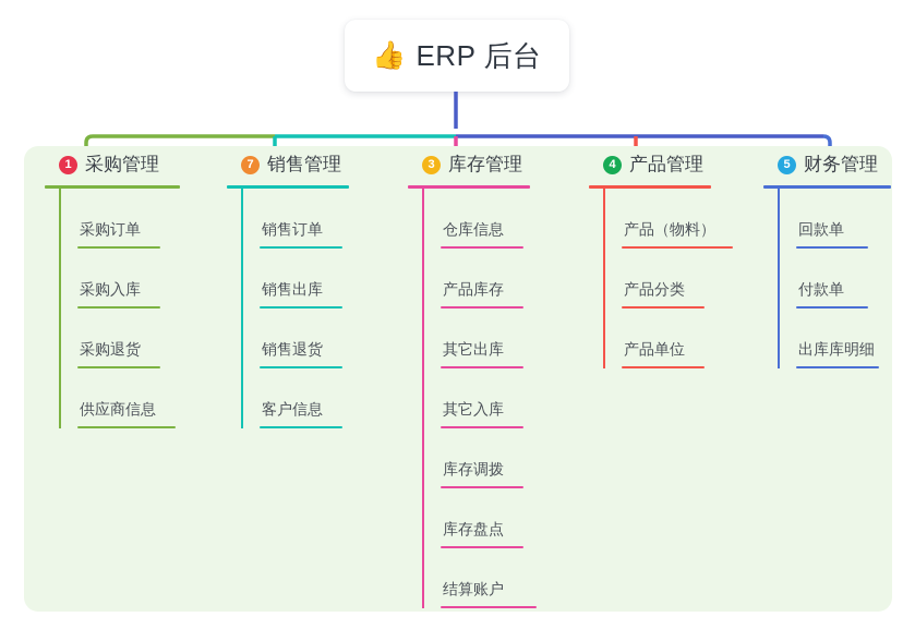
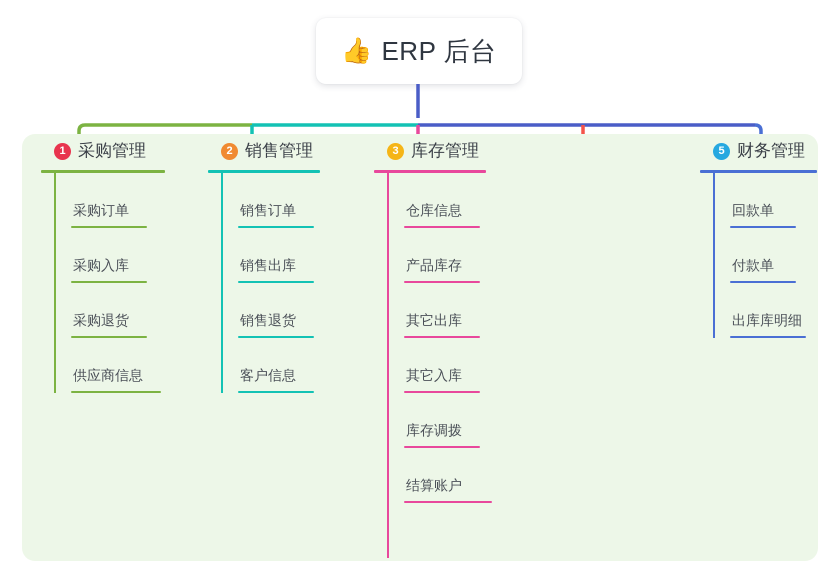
  👍
  ERP 后台
  1
  采购管理
  采购订单
  采购入库
  采购退货
  供应商信息
- 7
+ 2
  销售管理
  销售订单
  销售出库
  销售退货
  客户信息
  3
  库存管理
  仓库信息
  产品库存
  其它出库
  其它入库
  库存调拨
- 库存盘点
  结算账户
- 4
- 产品管理
- 产品（物料）
- 产品分类
- 产品单位
  5
  财务管理
  回款单
  付款单
  出库库明细
